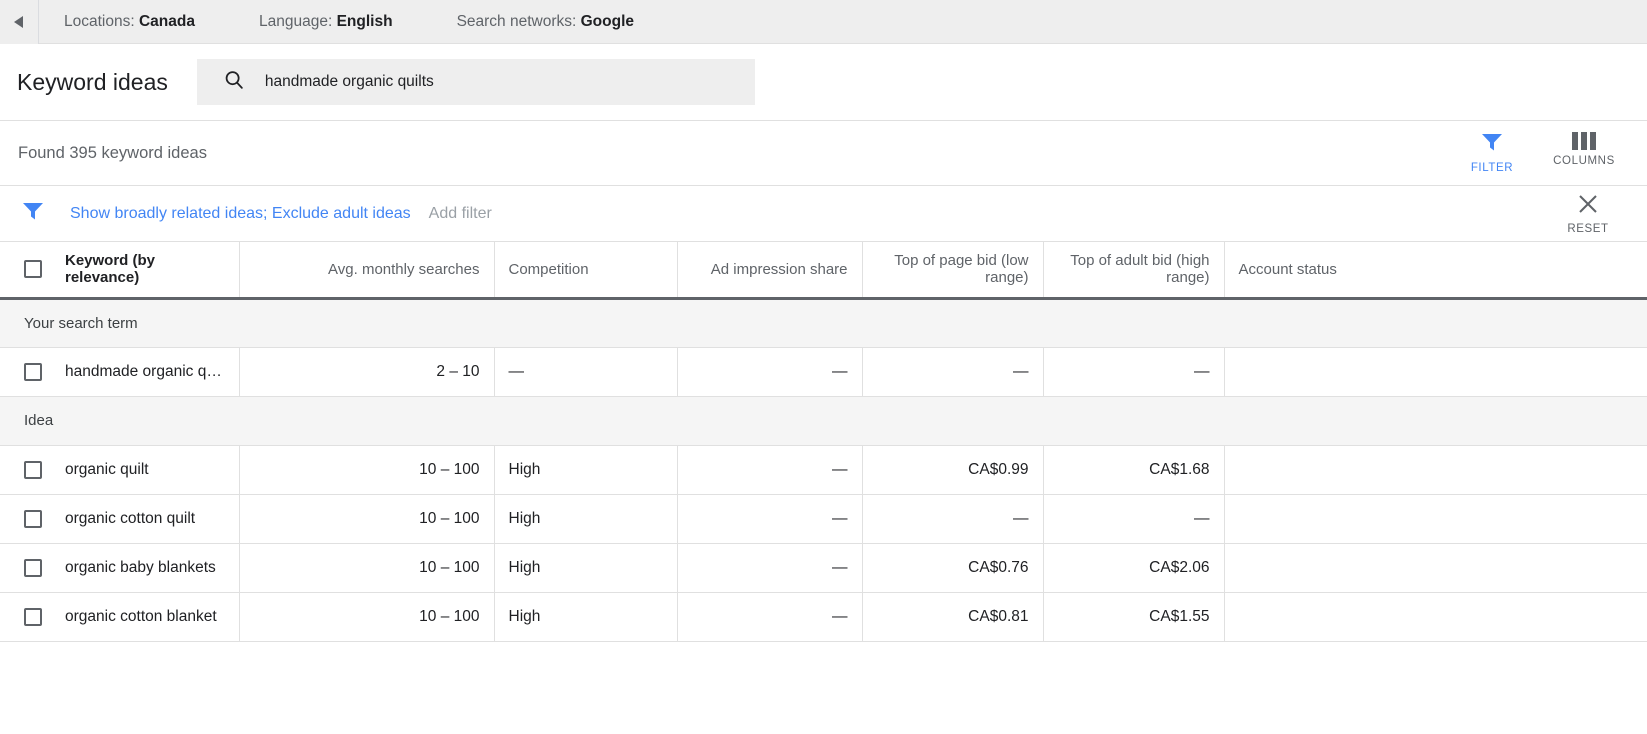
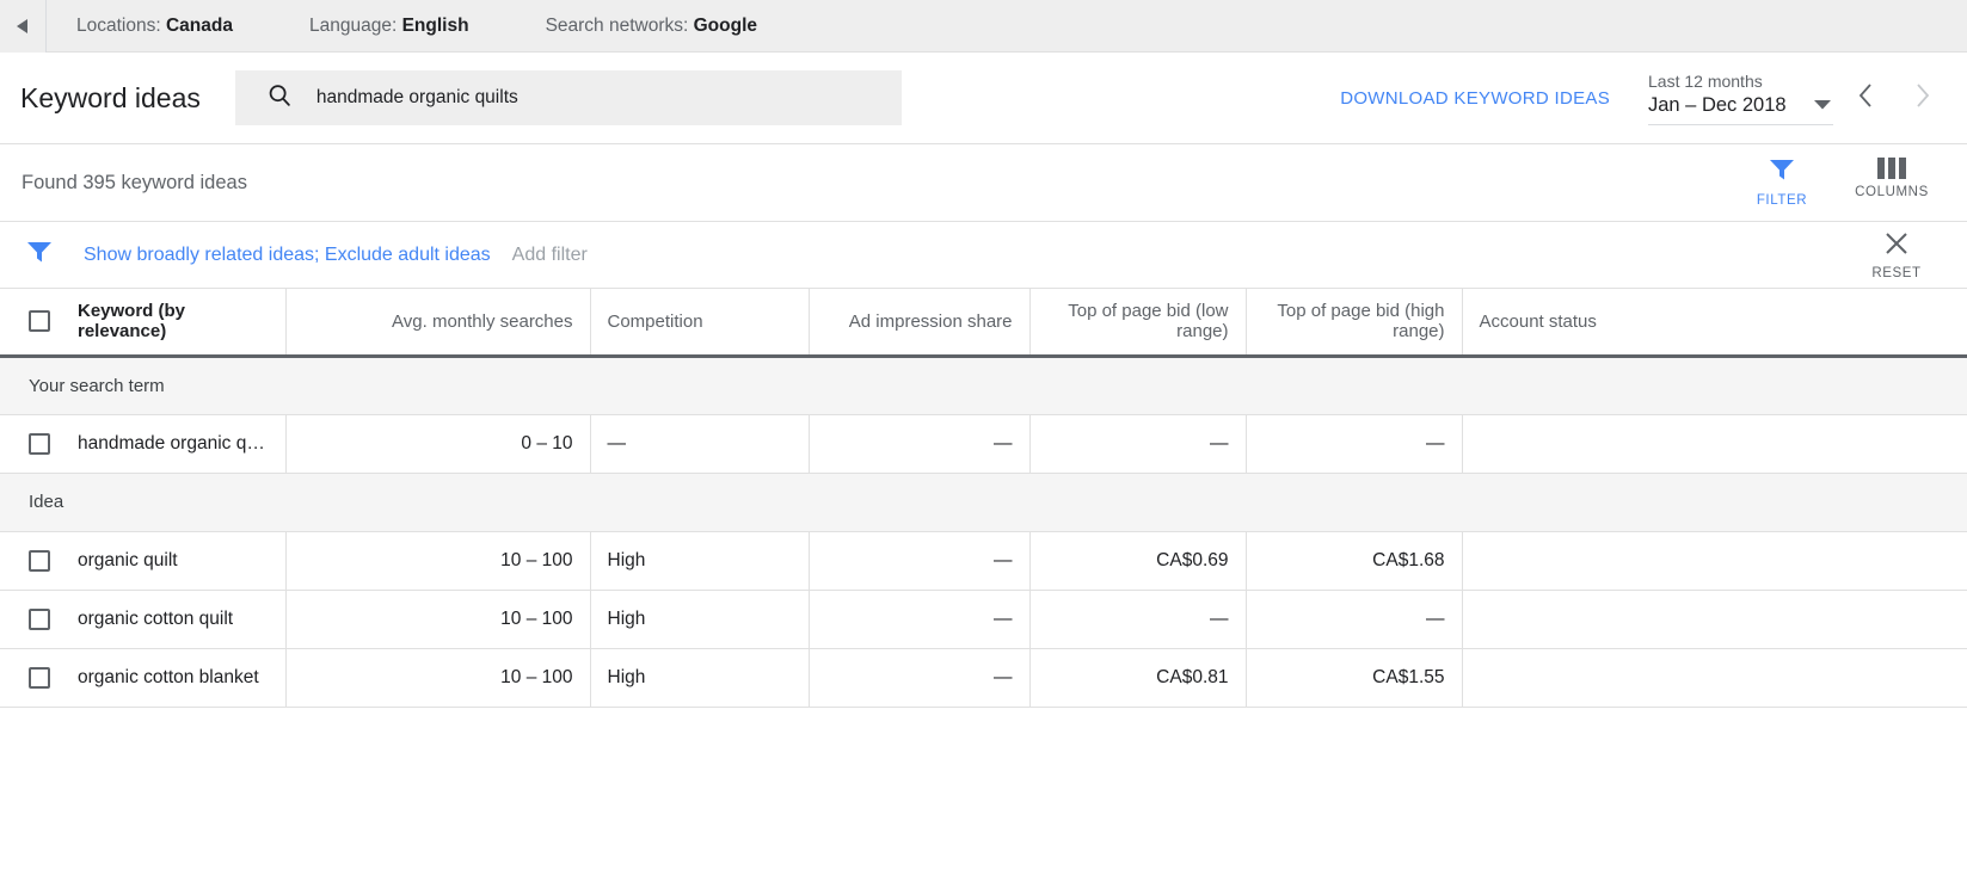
  Locations: Canada
  Language: English
  Search networks: Google
  Keyword ideas
  handmade organic quilts
+ DOWNLOAD KEYWORD IDEAS
+ Last 12 months
+ Jan – Dec 2018
  Found 395 keyword ideas
  FILTER
  COLUMNS
  Show broadly related ideas; Exclude adult ideas
  Add filter
  RESET
- Keyword (by relevance)	Avg. monthly searches	Competition	Ad impression share	Top of page bid (low range)	Top of adult bid (high range)	Account status
+ Keyword (by relevance)	Avg. monthly searches	Competition	Ad impression share	Top of page bid (low range)	Top of page bid (high range)	Account status
  Your search term
- handmade organic quilts	2 – 10	—	—	—	—
+ handmade organic quilts	0 – 10	—	—	—	—
  Idea
- organic quilt	10 – 100	High	—	CA$0.99	CA$1.68
+ organic quilt	10 – 100	High	—	CA$0.69	CA$1.68
  organic cotton quilt	10 – 100	High	—	—	—
- organic baby blankets	10 – 100	High	—	CA$0.76	CA$2.06
  organic cotton blanket	10 – 100	High	—	CA$0.81	CA$1.55
